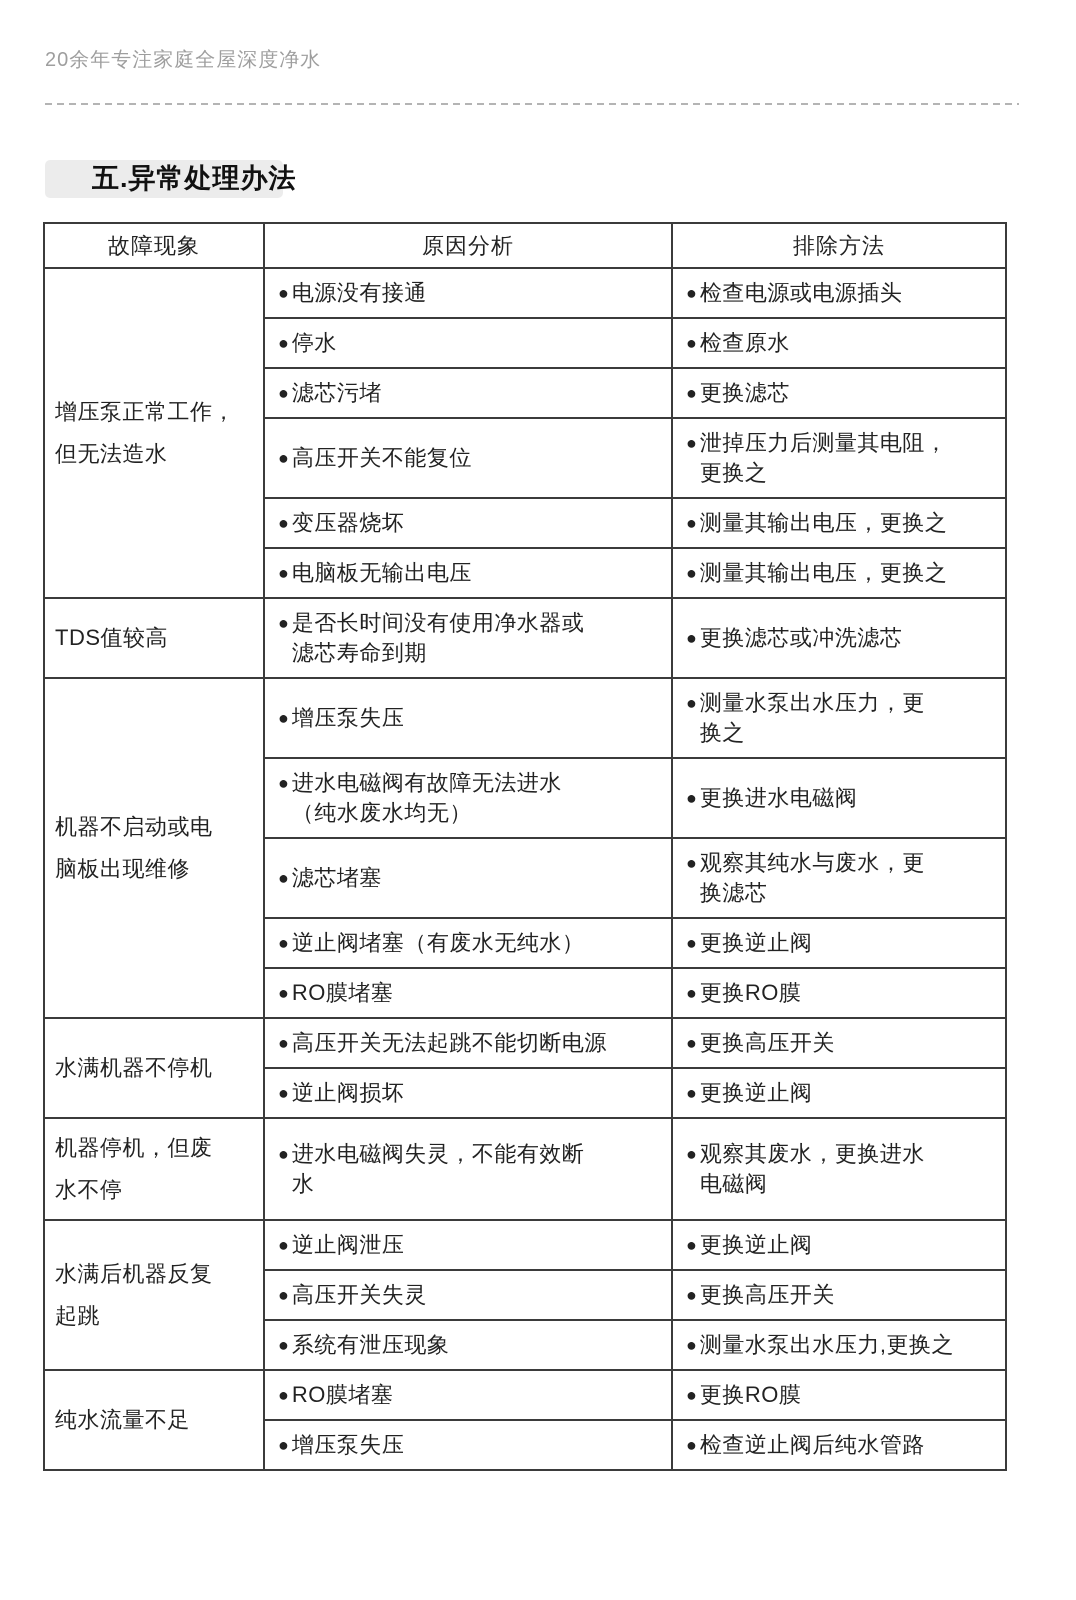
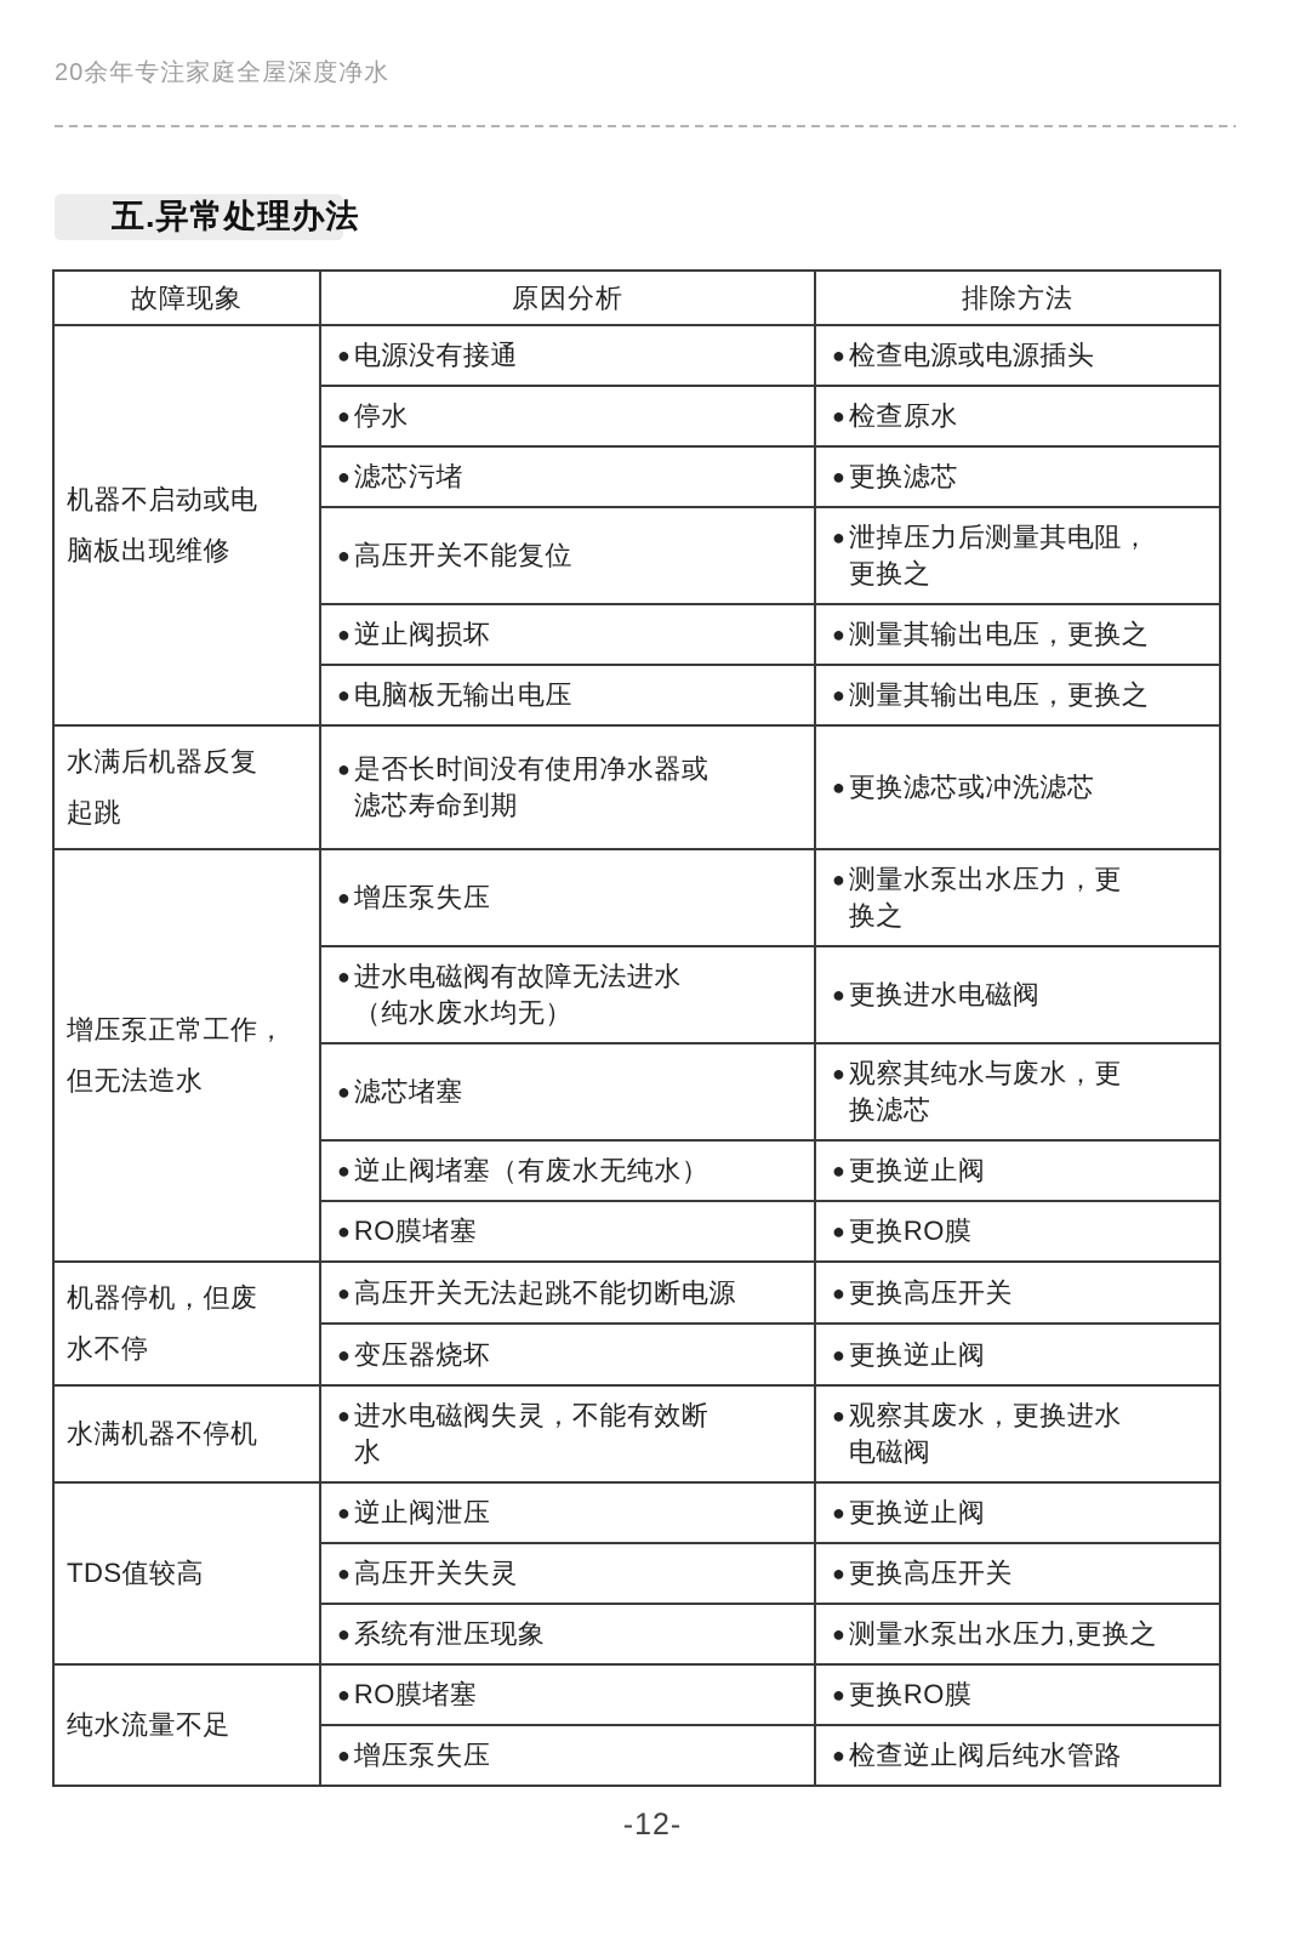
  20余年专注家庭全屋深度净水
  五.异常处理办法
  故障现象	原因分析	排除方法
- 增压泵正常工作， 但无法造水	● 电源没有接通	● 检查电源或电源插头
+ 机器不启动或电 脑板出现维修	● 电源没有接通	● 检查电源或电源插头
  ● 停水	● 检查原水
  ● 滤芯污堵	● 更换滤芯
  ● 高压开关不能复位	● 泄掉压力后测量其电阻， 更换之
- ● 变压器烧坏	● 测量其输出电压，更换之
+ ● 逆止阀损坏	● 测量其输出电压，更换之
  ● 电脑板无输出电压	● 测量其输出电压，更换之
- TDS值较高	● 是否长时间没有使用净水器或 滤芯寿命到期	● 更换滤芯或冲洗滤芯
+ 水满后机器反复 起跳	● 是否长时间没有使用净水器或 滤芯寿命到期	● 更换滤芯或冲洗滤芯
- 机器不启动或电 脑板出现维修	● 增压泵失压	● 测量水泵出水压力，更 换之
+ 增压泵正常工作， 但无法造水	● 增压泵失压	● 测量水泵出水压力，更 换之
  ● 进水电磁阀有故障无法进水 （纯水废水均无）	● 更换进水电磁阀
  ● 滤芯堵塞	● 观察其纯水与废水，更 换滤芯
  ● 逆止阀堵塞（有废水无纯水）	● 更换逆止阀
  ● RO膜堵塞	● 更换RO膜
- 水满机器不停机	● 高压开关无法起跳不能切断电源	● 更换高压开关
+ 机器停机，但废 水不停	● 高压开关无法起跳不能切断电源	● 更换高压开关
- ● 逆止阀损坏	● 更换逆止阀
+ ● 变压器烧坏	● 更换逆止阀
- 机器停机，但废 水不停	● 进水电磁阀失灵，不能有效断 水	● 观察其废水，更换进水 电磁阀
+ 水满机器不停机	● 进水电磁阀失灵，不能有效断 水	● 观察其废水，更换进水 电磁阀
- 水满后机器反复 起跳	● 逆止阀泄压	● 更换逆止阀
+ TDS值较高	● 逆止阀泄压	● 更换逆止阀
  ● 高压开关失灵	● 更换高压开关
  ● 系统有泄压现象	● 测量水泵出水压力,更换之
  纯水流量不足	● RO膜堵塞	● 更换RO膜
  ● 增压泵失压	● 检查逆止阀后纯水管路
+ -12-
